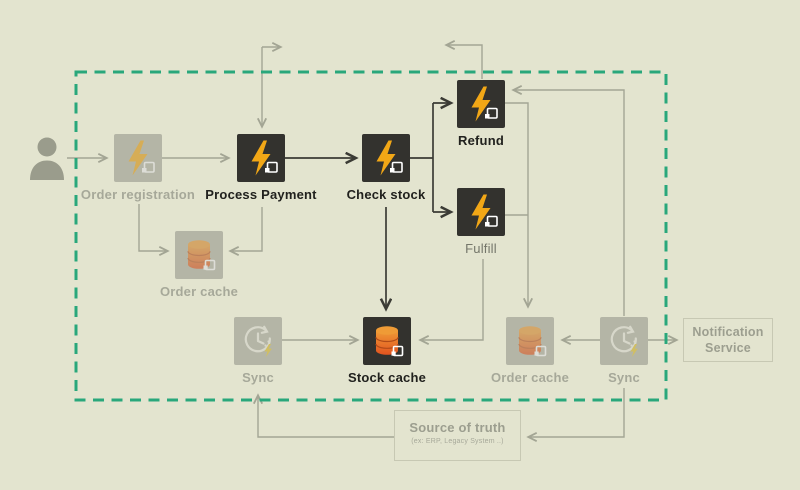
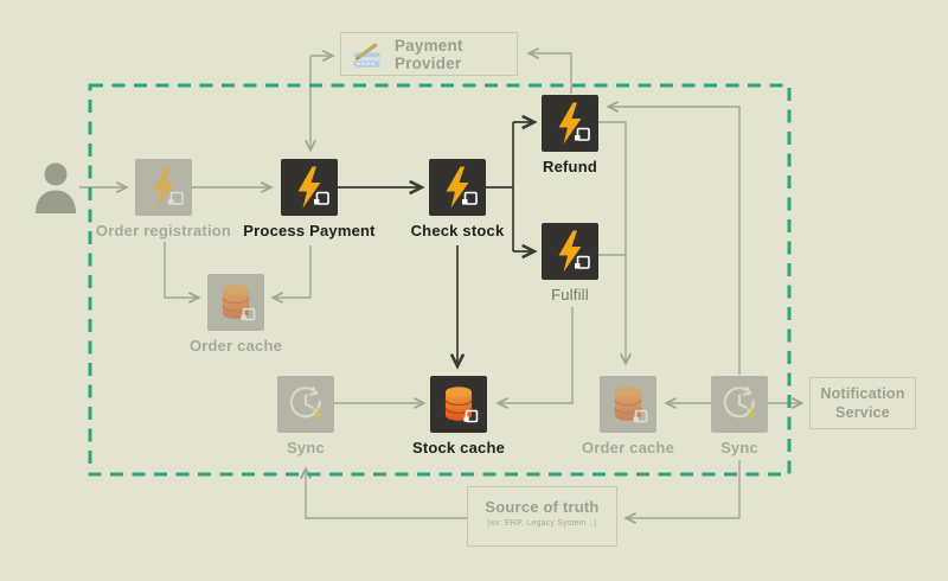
+ Payment Provider
  Notification
  Service
  Source of truth
  Order registration
  Process Payment
  Check stock
  Refund
  Fulfill
  Order cache
  Sync
  Stock cache
  Order cache
  Sync
